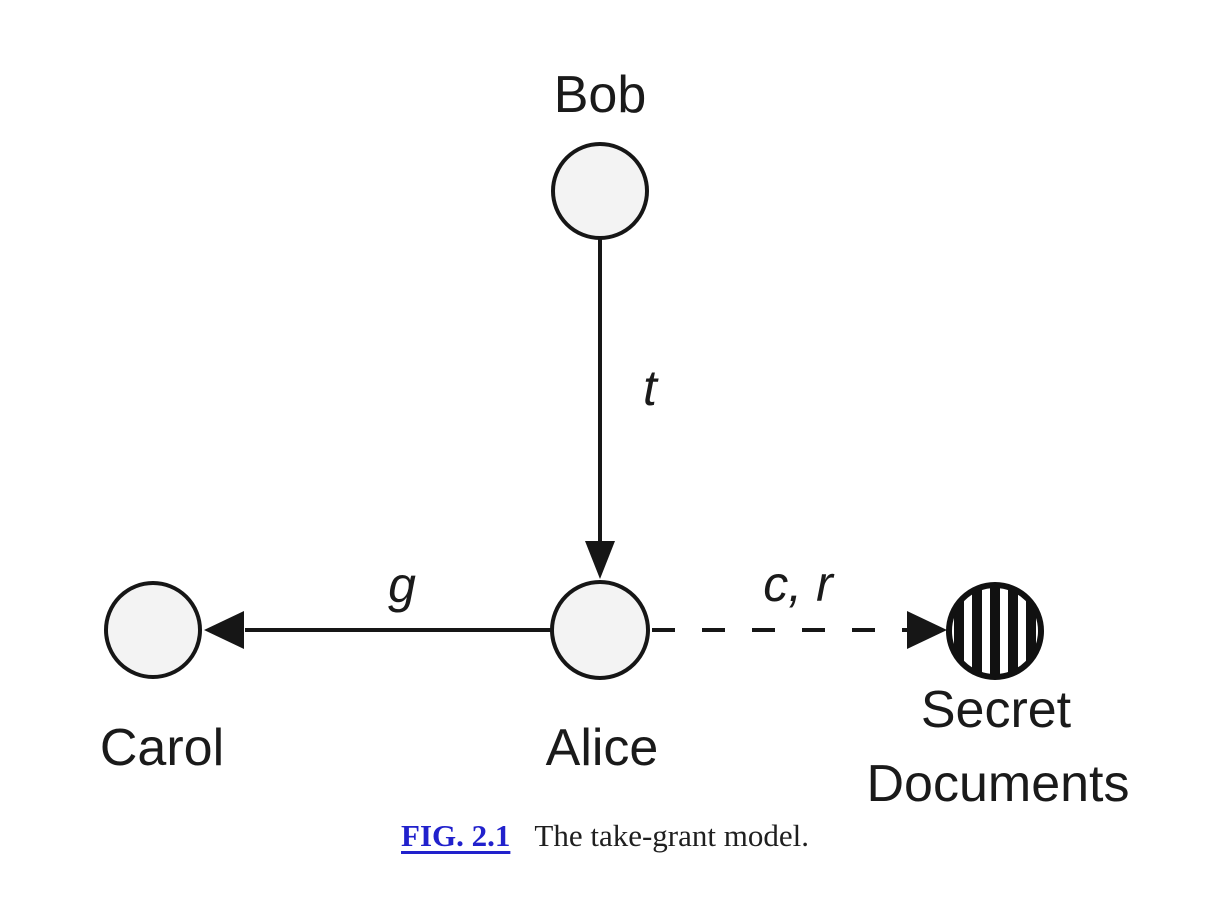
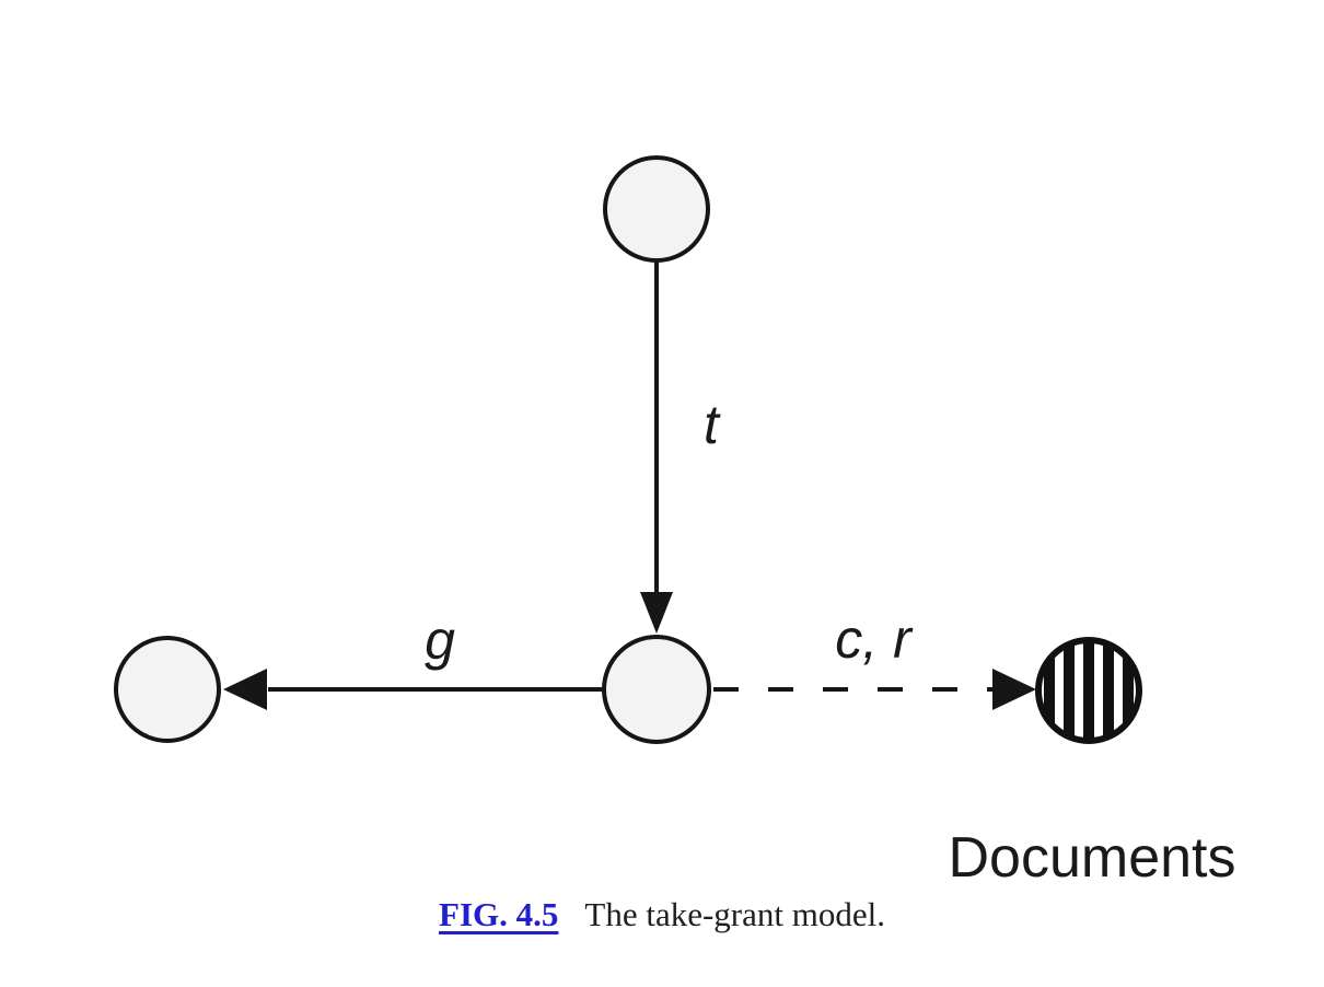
- Bob
- Carol
- Alice
- Secret
  Documents
  t
  g
  c, r
- FIG. 2.1 The take-grant model.
+ FIG. 4.5 The take-grant model.
